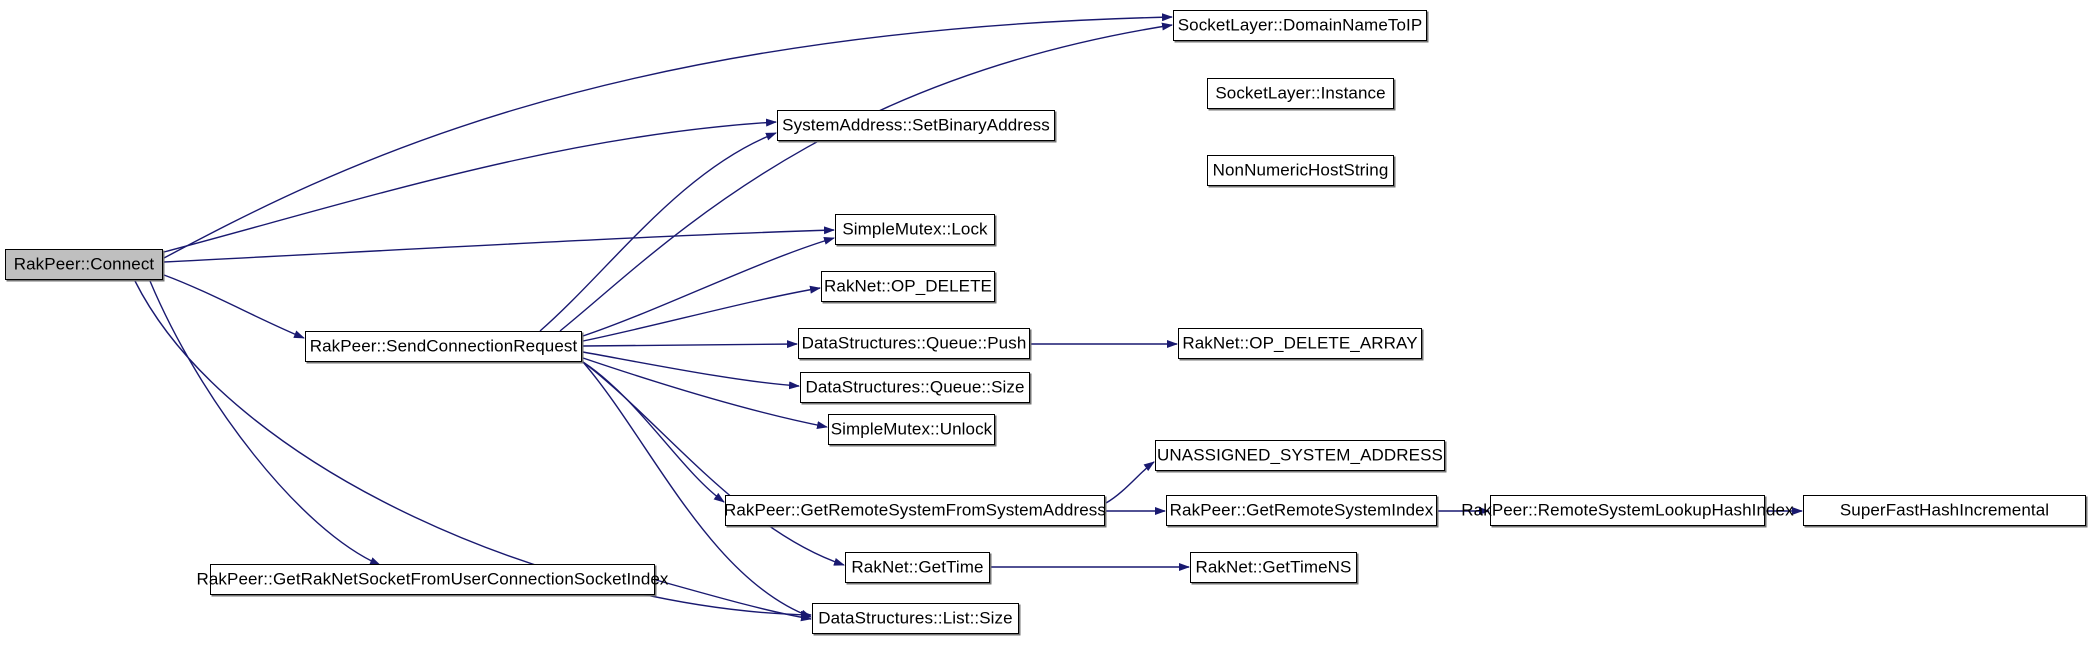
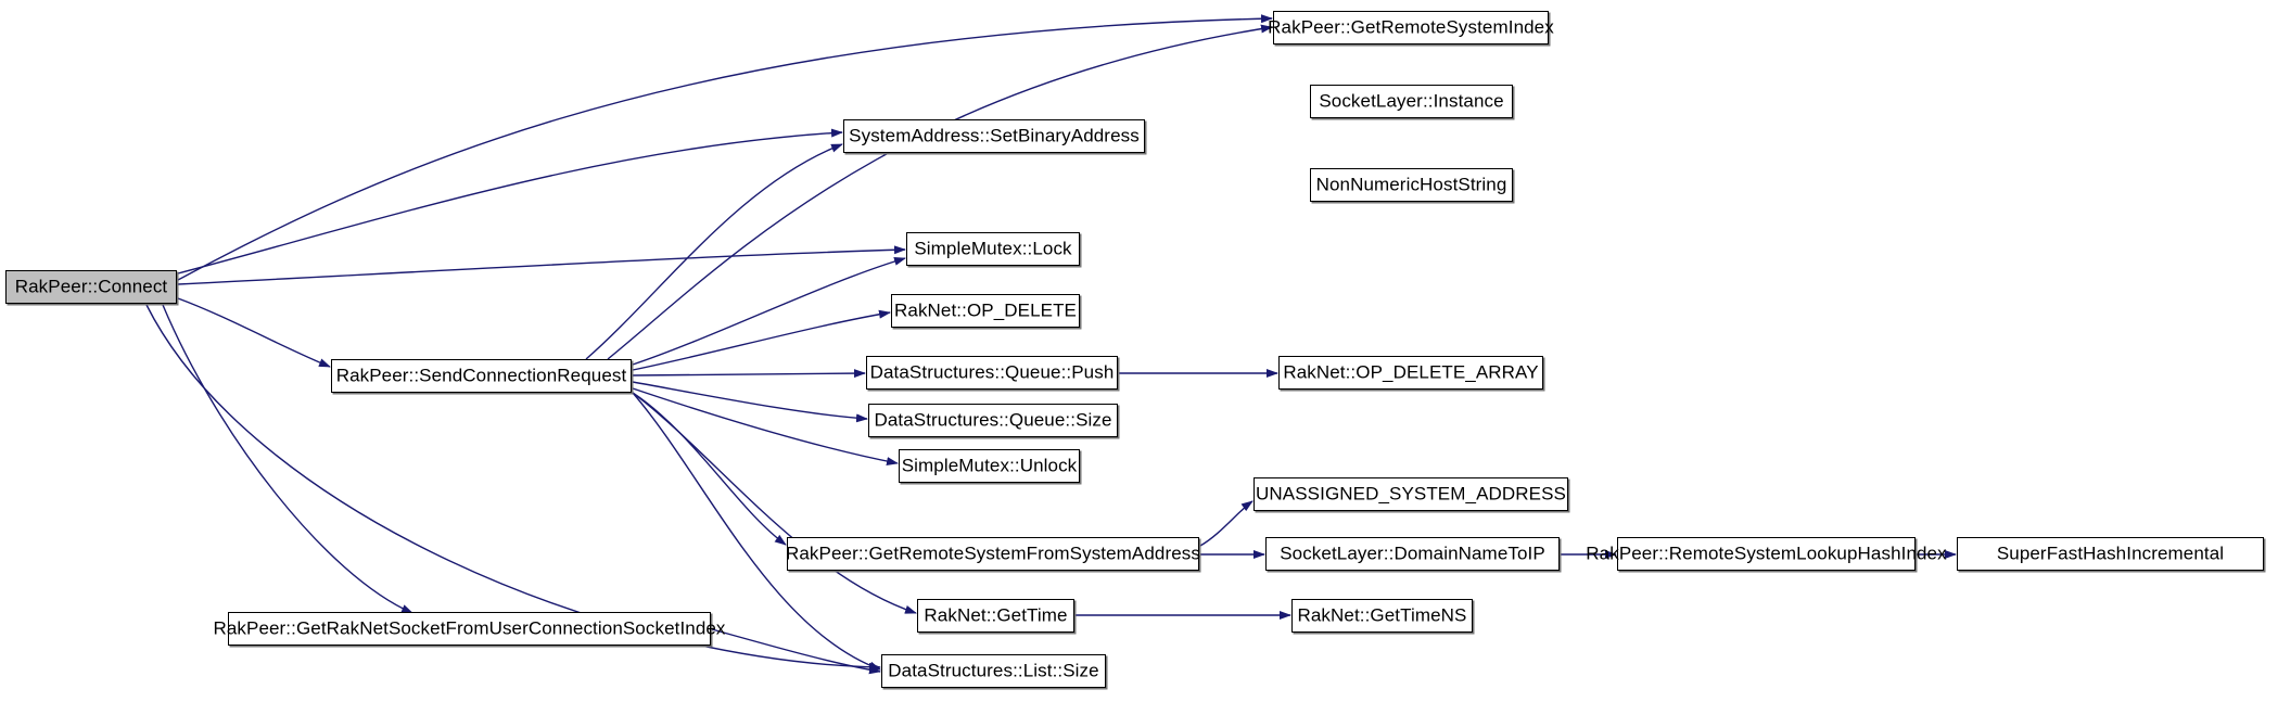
  RakPeer::Connect
  RakPeer::SendConnectionRequest
  RakPeer::GetRakNetSocketFromUserConnectionSocketIndex
  SystemAddress::SetBinaryAddress
- SocketLayer::DomainNameToIP
+ RakPeer::GetRemoteSystemIndex
  SocketLayer::Instance
  NonNumericHostString
  SimpleMutex::Lock
  RakNet::OP_DELETE
  DataStructures::Queue::Push
  DataStructures::Queue::Size
  SimpleMutex::Unlock
  RakPeer::GetRemoteSystemFromSystemAddress
  RakNet::GetTime
  DataStructures::List::Size
  RakNet::OP_DELETE_ARRAY
  UNASSIGNED_SYSTEM_ADDRESS
- RakPeer::GetRemoteSystemIndex
+ SocketLayer::DomainNameToIP
  RakNet::GetTimeNS
  RakPeer::RemoteSystemLookupHashIndex
  SuperFastHashIncremental
